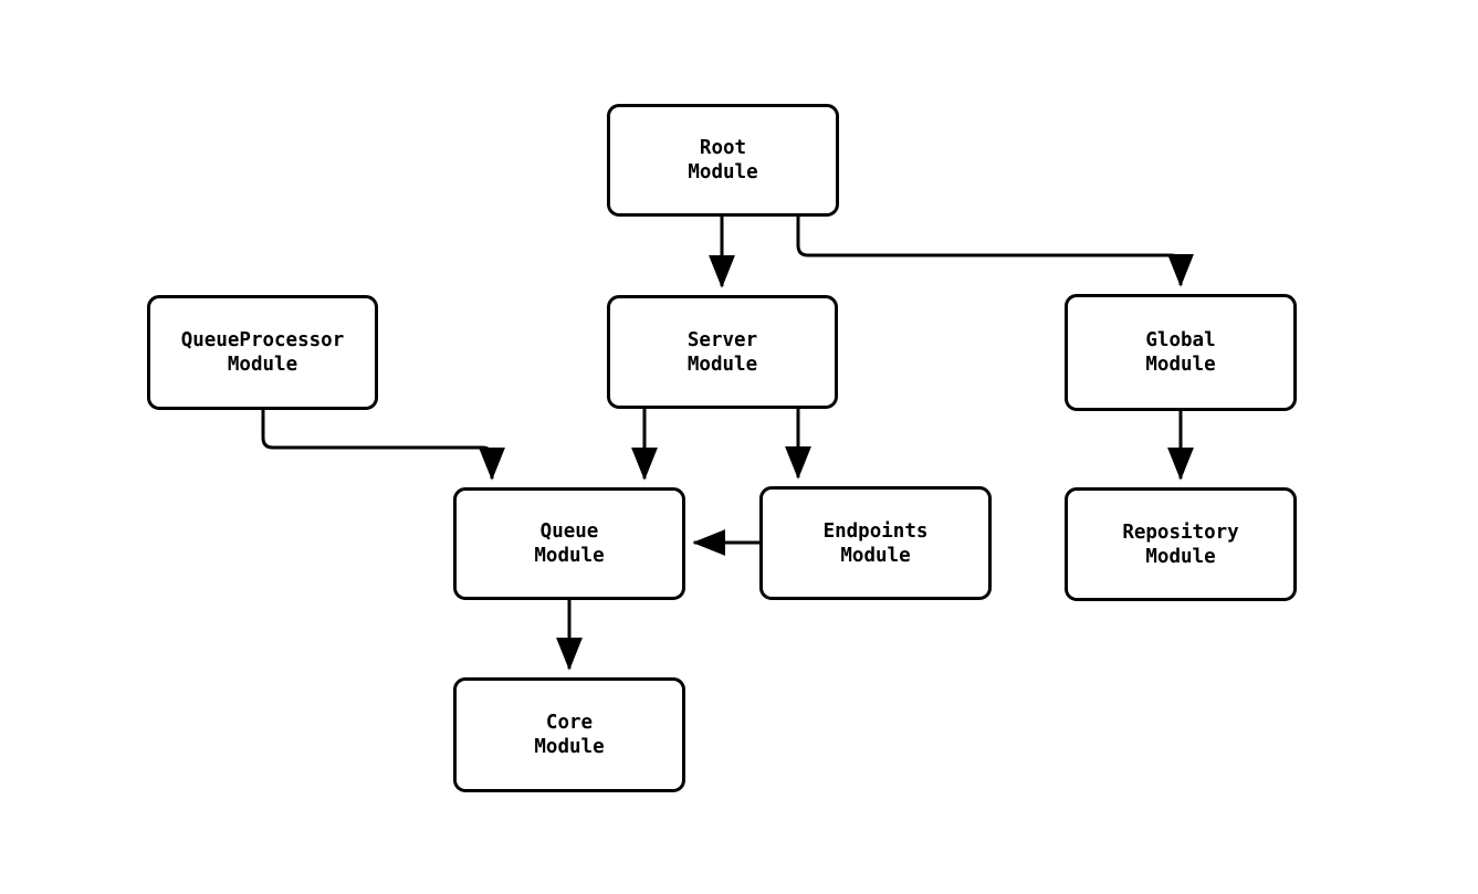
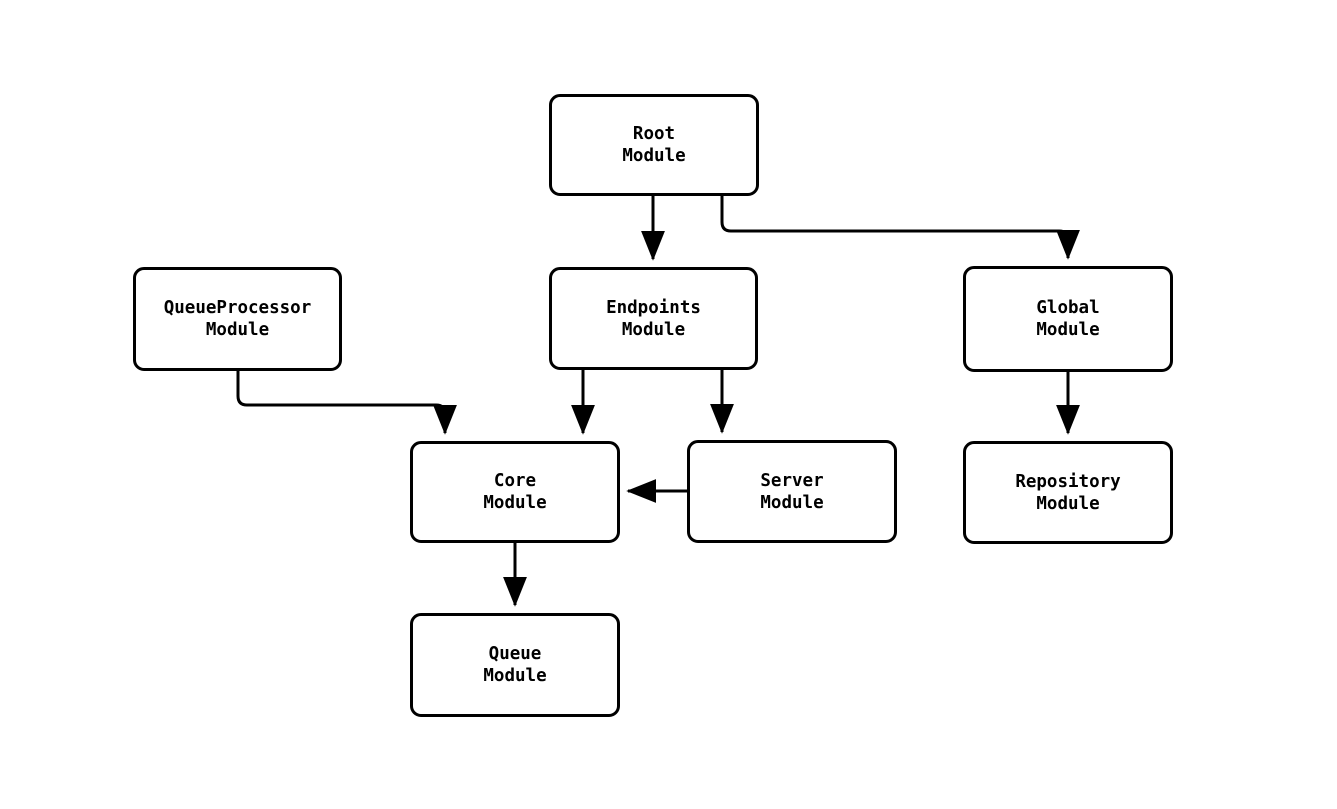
  Root
  Module
  QueueProcessor
  Module
- Server
+ Endpoints
  Module
  Global
  Module
- Queue
+ Core
  Module
- Endpoints
+ Server
  Module
  Repository
  Module
- Core
+ Queue
  Module
